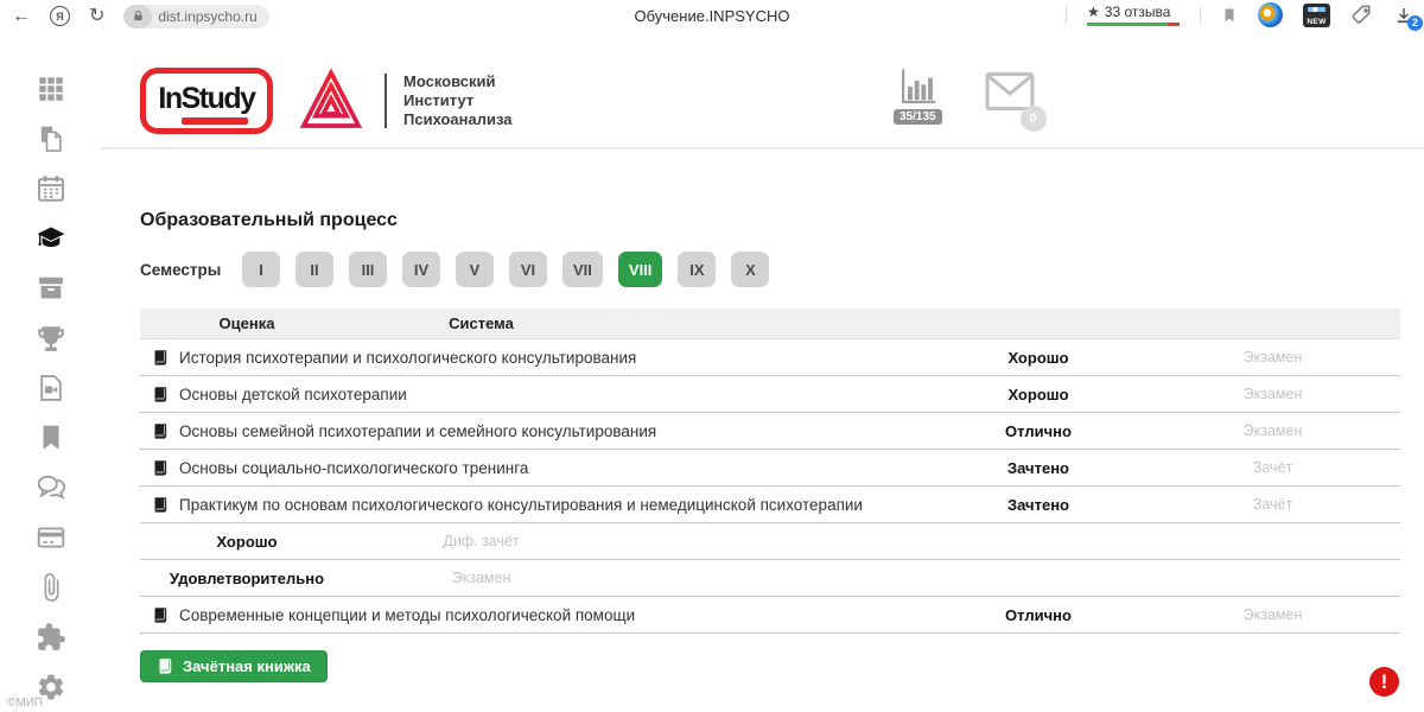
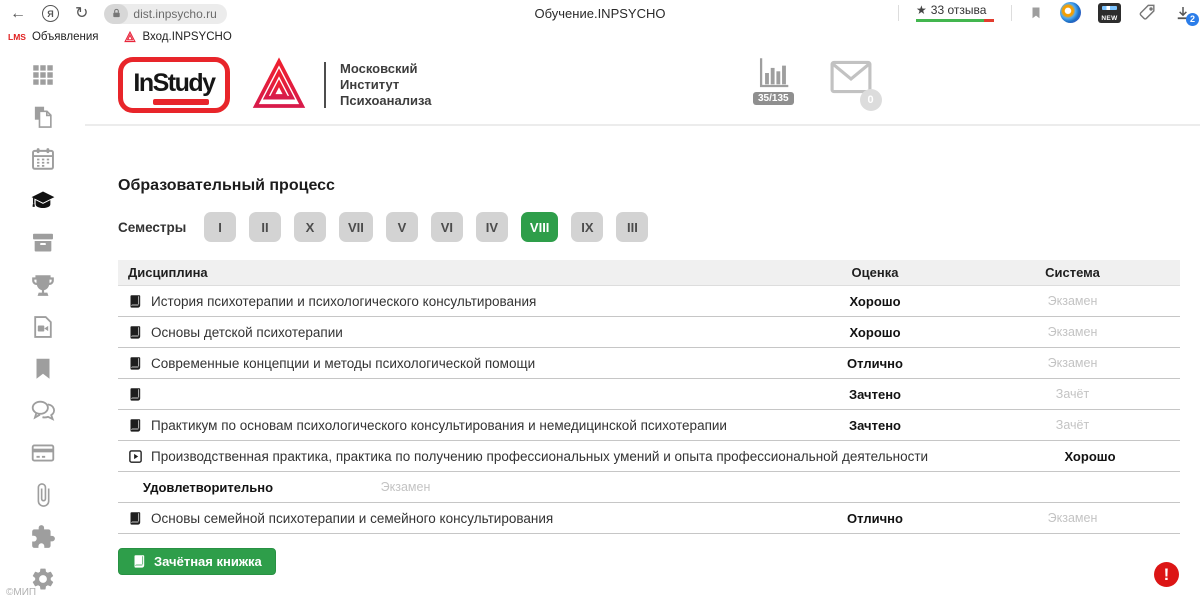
  ←
  Я
  ↻
  dist.inpsycho.ru
  Обучение.INPSYCHO
  ★
  33 отзыва
  2
+ LMS
+ Объявления
+ Вход.INPSYCHO
  ©МИП
  InStudy
  Московский
  Институт
  Психоанализа
  35/135
  0
  Образовательный процесс
  Семестры
  I
  II
- III
+ X
- IV
+ VII
  V
  VI
- VII
+ IV
  VIII
  IX
- X
+ III
+ Дисциплина
  Оценка
  Система
  История психотерапии и психологического консультирования
  Хорошо
  Экзамен
  Основы детской психотерапии
  Хорошо
  Экзамен
- Основы семейной психотерапии и семейного консультирования
+ Современные концепции и методы психологической помощи
  Отлично
  Экзамен
- Основы социально-психологического тренинга
  Зачтено
  Зачёт
  Практикум по основам психологического консультирования и немедицинской психотерапии
  Зачтено
  Зачёт
+ Производственная практика, практика по получению профессиональных умений и опыта профессиональной деятельности
  Хорошо
- Диф. зачёт
  Удовлетворительно
  Экзамен
- Современные концепции и методы психологической помощи
+ Основы семейной психотерапии и семейного консультирования
  Отлично
  Экзамен
  Зачётная книжка
  !
